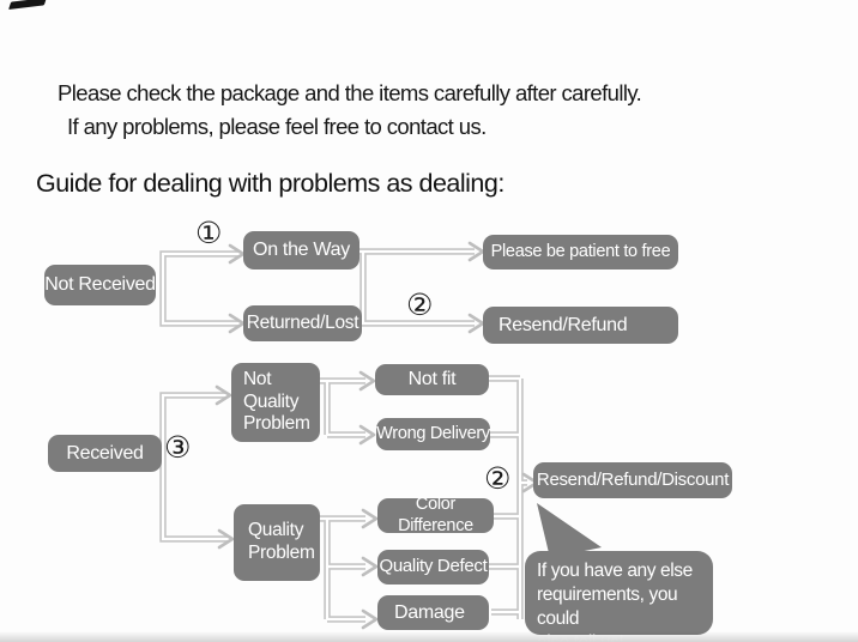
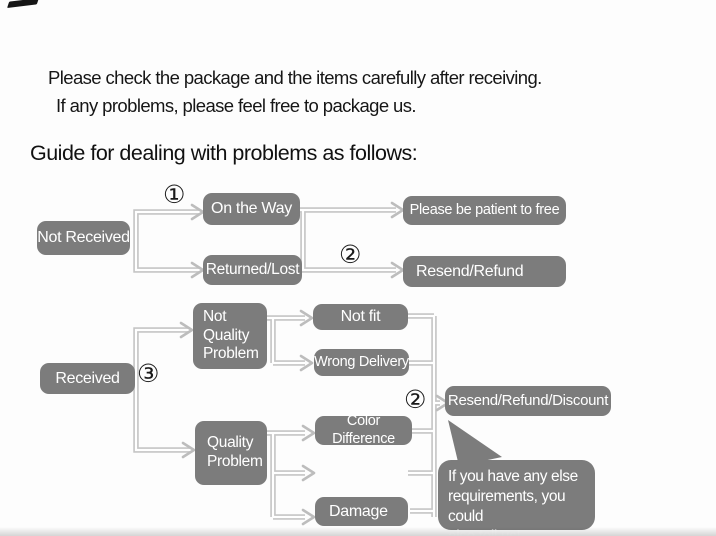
- Please check the package and the items carefully after carefully.
+ Please check the package and the items carefully after receiving.
- If any problems, please feel free to contact us.
+ If any problems, please feel free to package us.
- Guide for dealing with problems as dealing:
+ Guide for dealing with problems as follows:
  Not Received
  On the Way
  Returned/Lost
  Please be patient to free
  Resend/Refund
  Not
  Quality
  Problem
  Not fit
  Wrong Delivery
  Received
  Quality
  Problem
  Color Difference
- Quality Defect
  Damage
  Resend/Refund/Discount
  ①
  ②
  ③
  ②
  If you have any else
  requirements, you could
